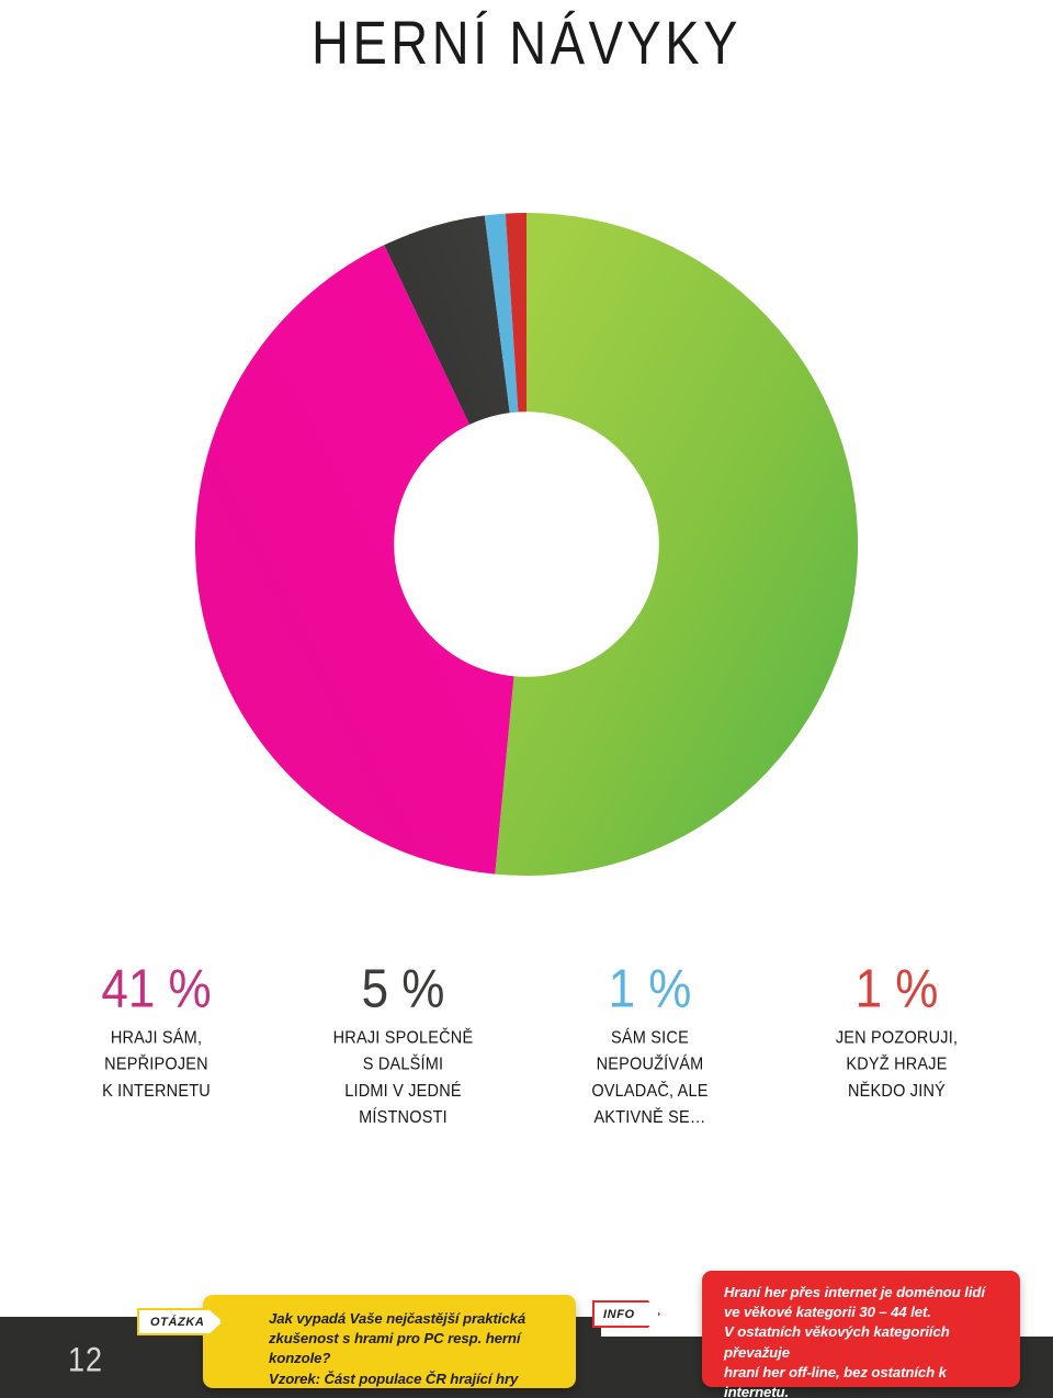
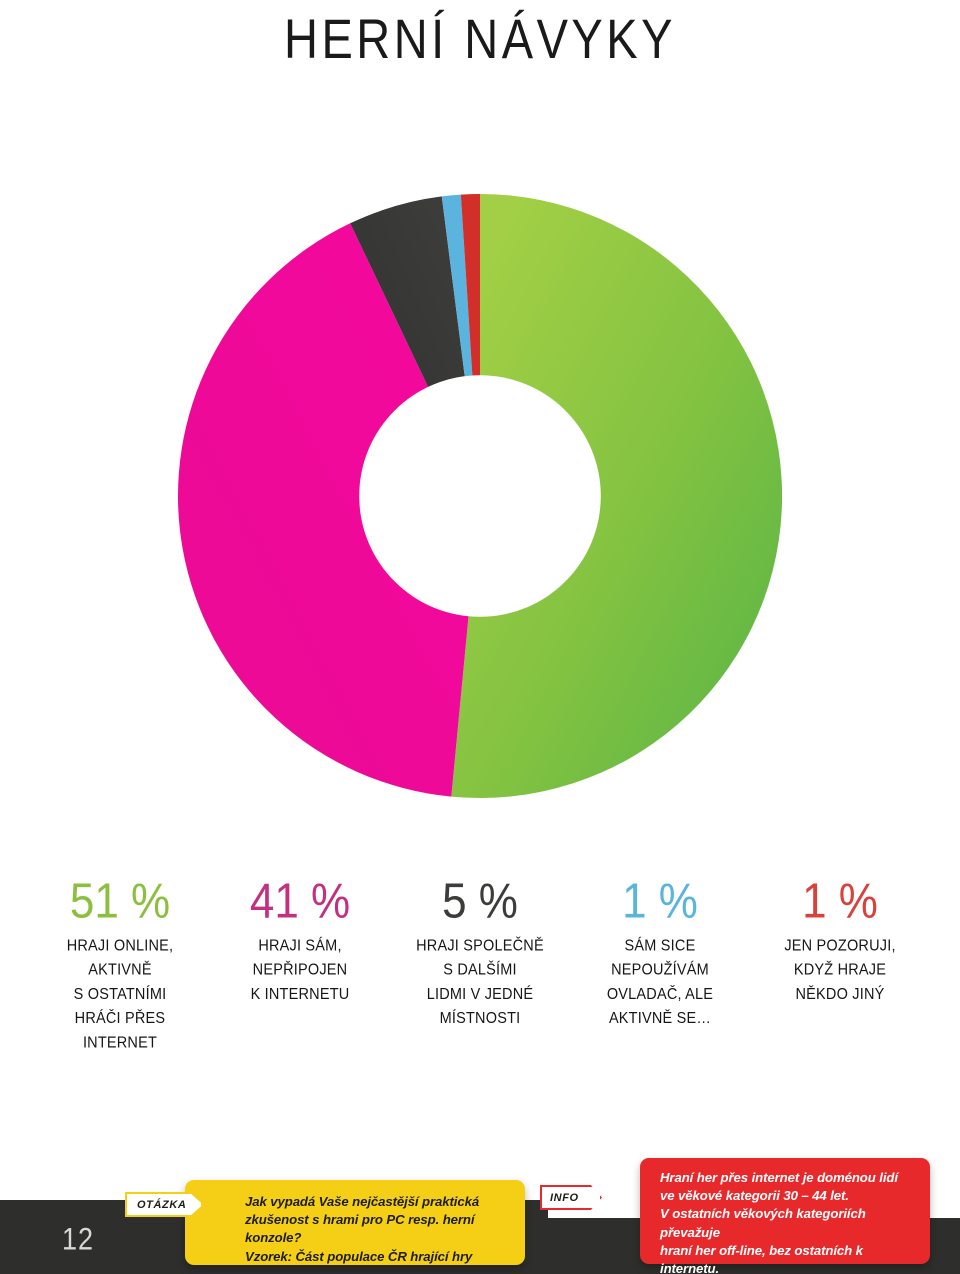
  HERNÍ NÁVYKY
+ 51 %
+ HRAJI ONLINE,
+ AKTIVNĚ
+ S OSTATNÍMI
+ HRÁČI PŘES
+ INTERNET
  41 %
  HRAJI SÁM,
  NEPŘIPOJEN
  K INTERNETU
  5 %
  HRAJI SPOLEČNĚ
  S DALŠÍMI
  LIDMI V JEDNÉ
  MÍSTNOSTI
  1 %
  SÁM SICE
  NEPOUŽÍVÁM
  OVLADAČ, ALE
  AKTIVNĚ SE…
  1 %
  JEN POZORUJI,
  KDYŽ HRAJE
  NĚKDO JINÝ
  12
  Jak vypadá Vaše nejčastější praktická
  zkušenost s hrami pro PC resp. herní konzole?
  Vzorek: Část populace ČR hrající hry
  OTÁZKA
  Hraní her přes internet je doménou lidí
  ve věkové kategorii 30 – 44 let.
  V ostatních věkových kategoriích převažuje
  hraní her off-line, bez ostatních k internetu.
  INFO
